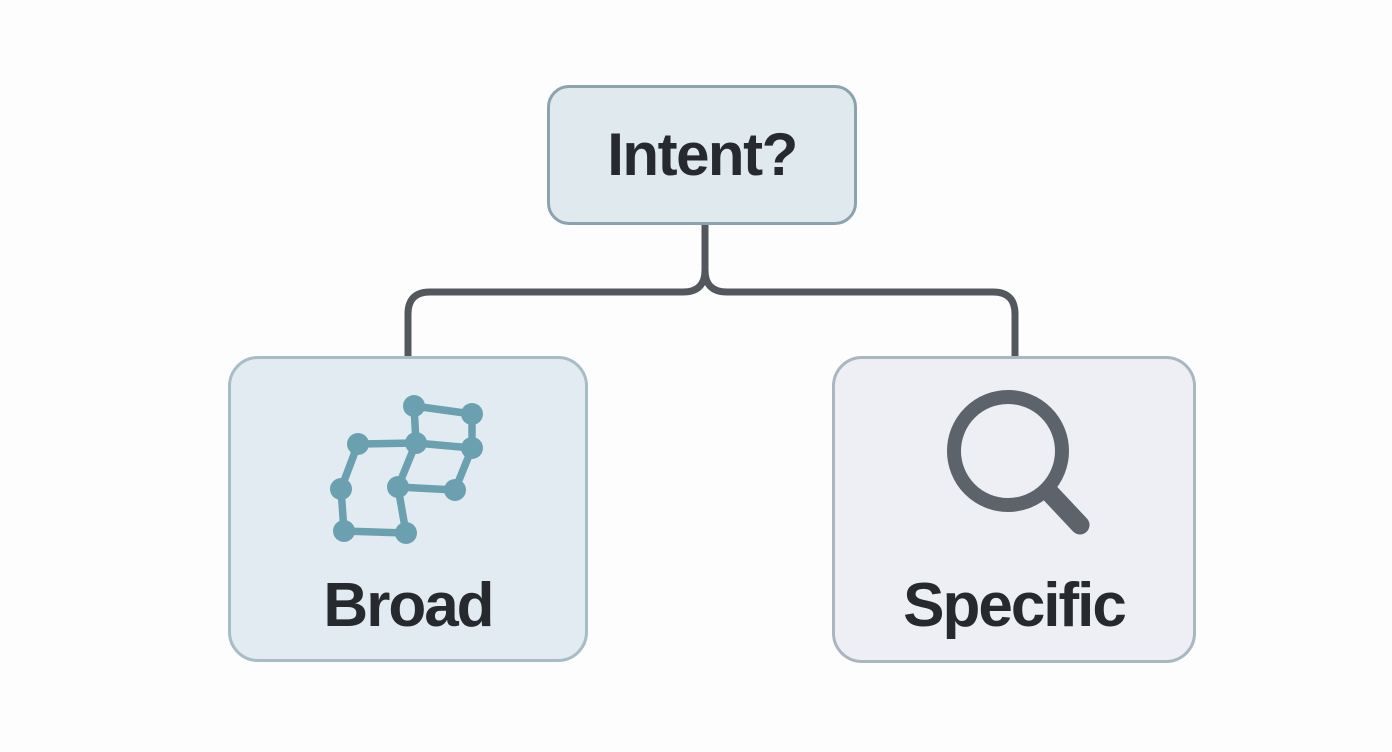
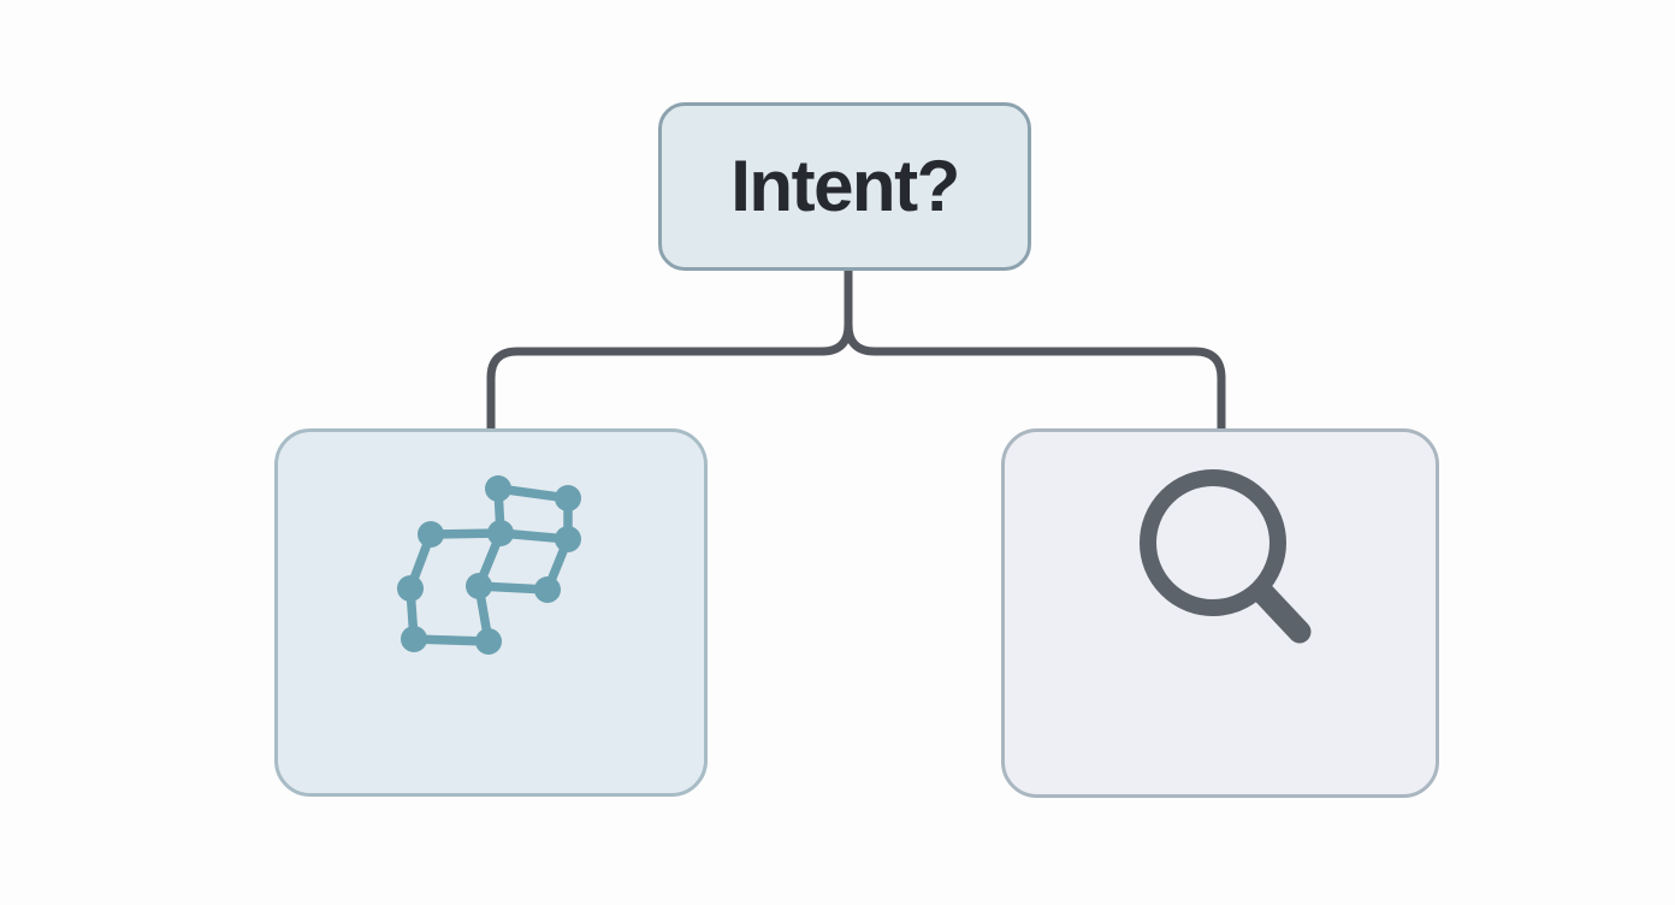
  Intent?
- Broad
- Specific
